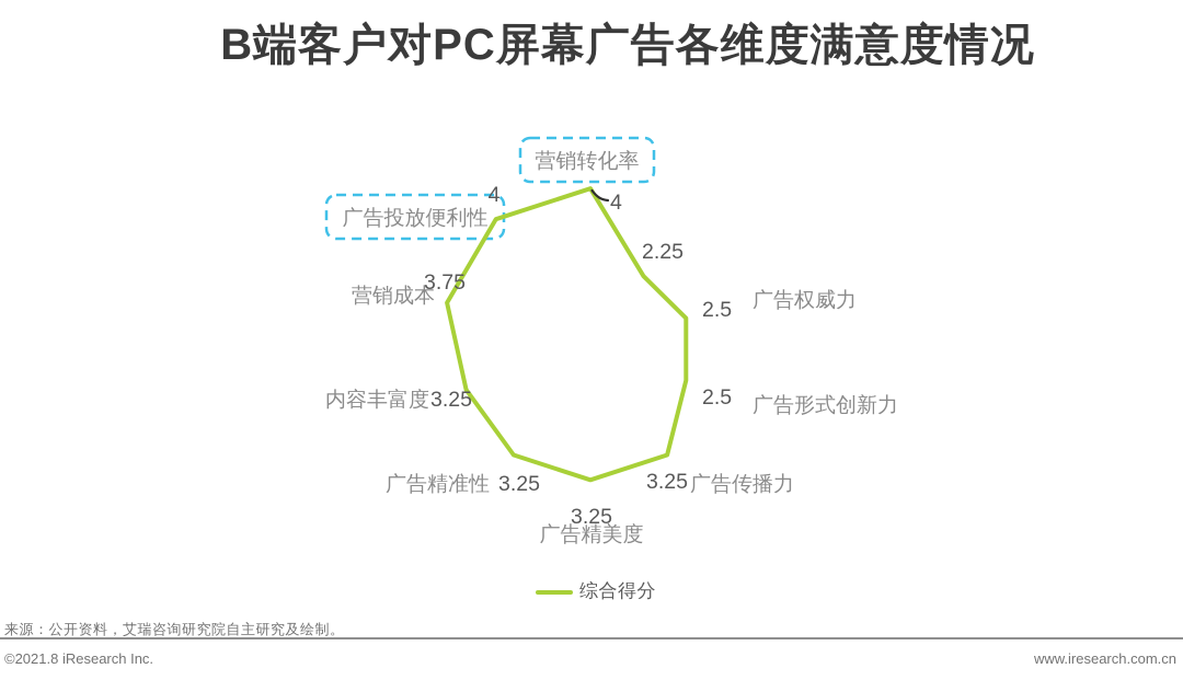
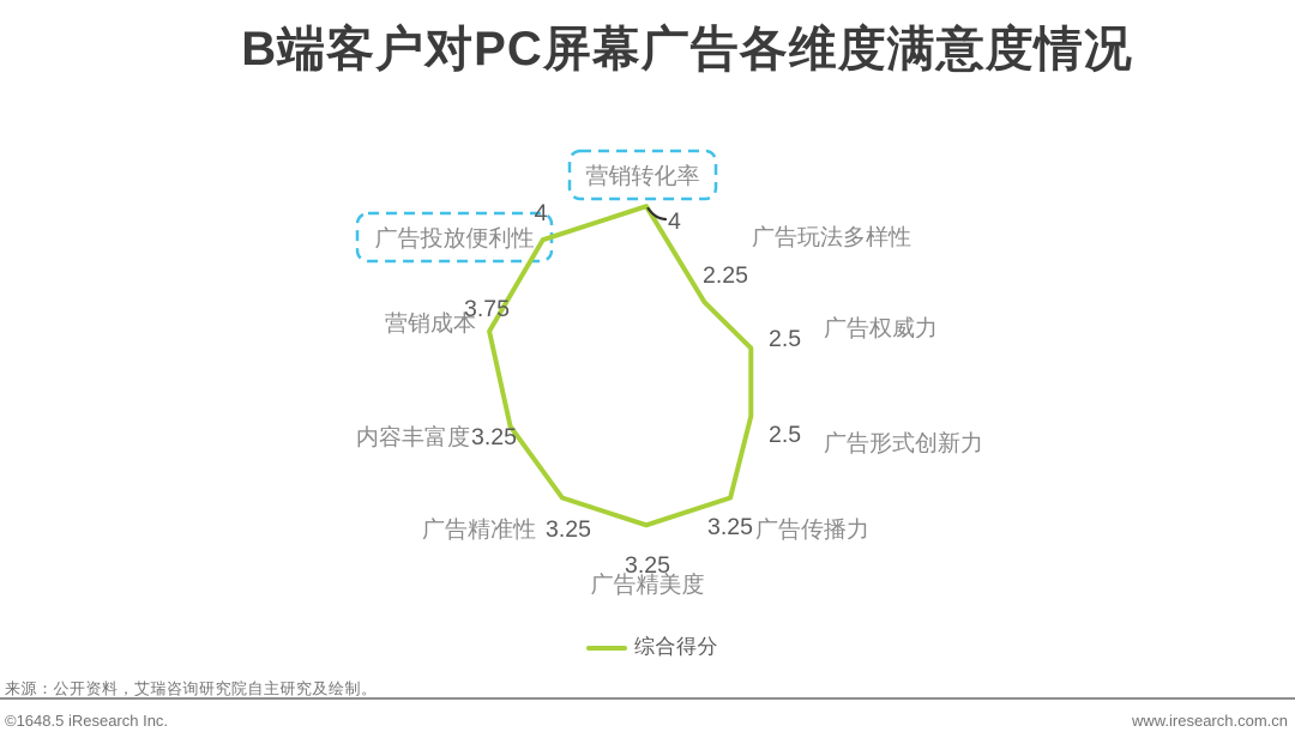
  B端客户对PC屏幕广告各维度满意度情况
  营销转化率
+ 广告玩法多样性
  广告权威力
  广告形式创新力
  广告传播力
  广告精美度
  广告精准性
  内容丰富度
  营销成本
  广告投放便利性
  4
  2.25
  2.5
  2.5
  3.25
  3.25
  3.25
  3.25
  3.75
  4
  综合得分
  来源：公开资料，艾瑞咨询研究院自主研究及绘制。
- ©2021.8 iResearch Inc.
+ ©1648.5 iResearch Inc.
  www.iresearch.com.cn
